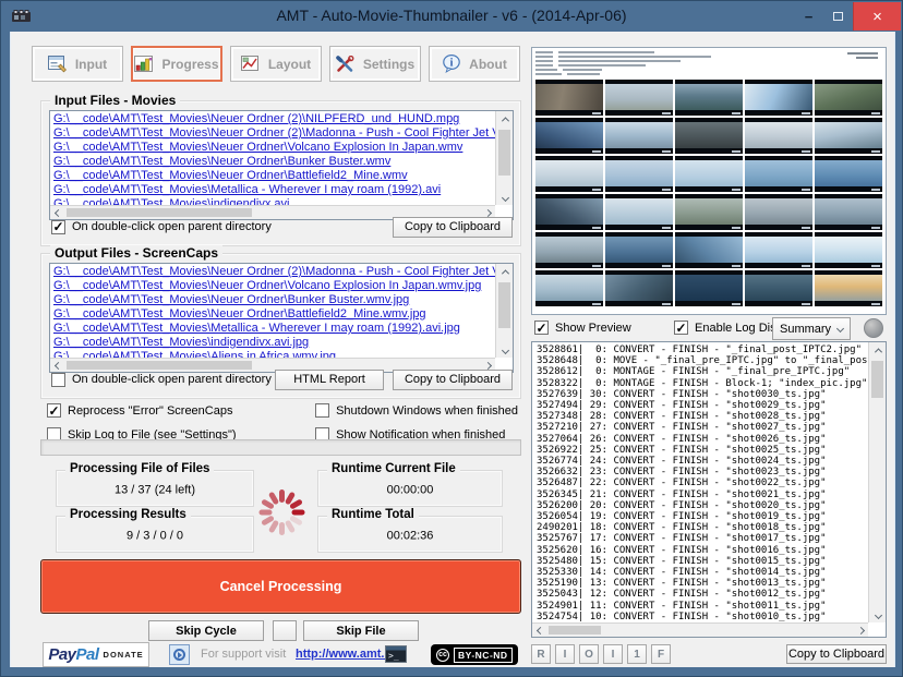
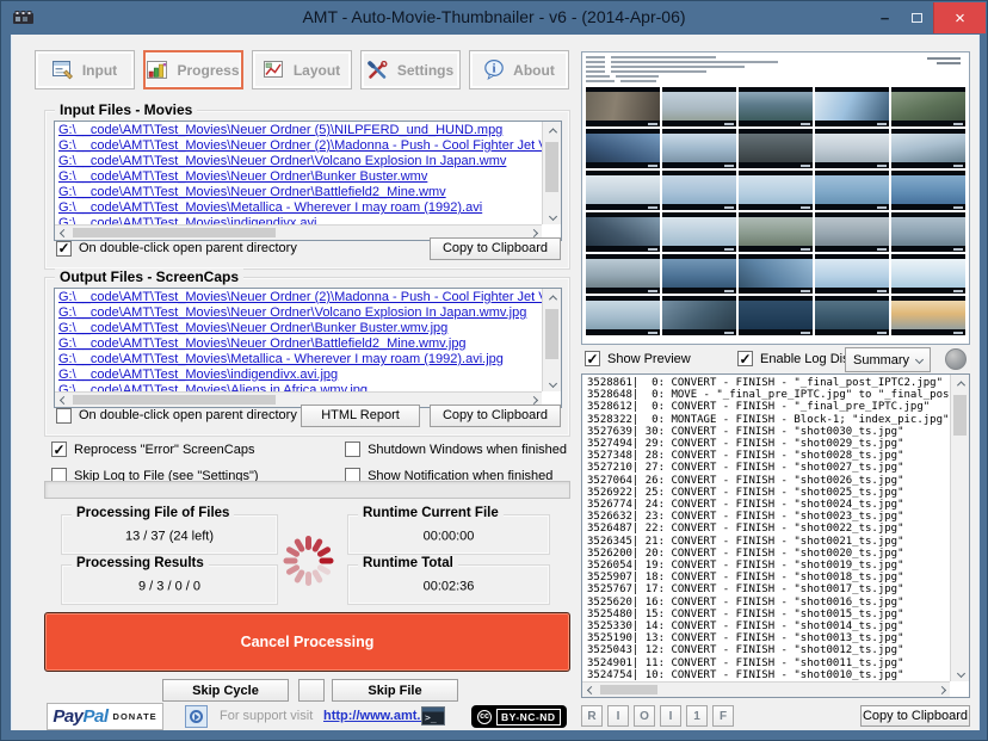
  AMT - Auto-Movie-Thumbnailer - v6 - (2014-Apr-06)
  −
  ×
  Input
  Progress
  Layout
  Settings
  i
  About
  Input Files - Movies
- G:\__code\AMT\Test_Movies\Neuer Ordner (2)\NILPFERD_und_HUND.mpg
+ G:\__code\AMT\Test_Movies\Neuer Ordner (5)\NILPFERD_und_HUND.mpg
  G:\__code\AMT\Test_Movies\Neuer Ordner (2)\Madonna - Push - Cool Fighter Jet
  G:\__code\AMT\Test_Movies\Neuer Ordner\Volcano Explosion In Japan.wmv
  G:\__code\AMT\Test_Movies\Neuer Ordner\Bunker Buster.wmv
  G:\__code\AMT\Test_Movies\Neuer Ordner\Battlefield2_Mine.wmv
  G:\__code\AMT\Test_Movies\Metallica - Wherever I may roam (1992).avi
  G:\__code\AMT\Test_Movies\indigendivx.avi
  ✓
  On double-click open parent directory
  Copy to Clipboard
  Output Files - ScreenCaps
  G:\__code\AMT\Test_Movies\Neuer Ordner (2)\Madonna - Push - Cool Fighter Jet
  G:\__code\AMT\Test_Movies\Neuer Ordner\Volcano Explosion In Japan.wmv.jpg
  G:\__code\AMT\Test_Movies\Neuer Ordner\Bunker Buster.wmv.jpg
  G:\__code\AMT\Test_Movies\Neuer Ordner\Battlefield2_Mine.wmv.jpg
  G:\__code\AMT\Test_Movies\Metallica - Wherever I may roam (1992).avi.jpg
  G:\__code\AMT\Test_Movies\indigendivx.avi.jpg
  G:\__code\AMT\Test_Movies\Aliens in Africa.wmv.jpg
  On double-click open parent directory
  HTML Report
  Copy to Clipboard
  ✓
  Reprocess "Error" ScreenCaps
  Skip Log to File (see "Settings")
  Shutdown Windows when finished
  Show Notification when finished
  Processing File of Files
  13 / 37 (24 left)
  Processing Results
  9 / 3 / 0 / 0
  Runtime Current File
  00:00:00
  Runtime Total
  00:02:36
  Cancel Processing
  Skip Cycle
  Skip File
  PayPal
  DONATE
  For support visit
  http://www.amt.
  >_
  BY-NC-ND
  ✓
  Show Preview
  ✓
  Summary
  3528861| 0: CONVERT - FINISH - "_final_post_IPTC2.jpg"
  3528648| 0: MOVE - "_final_pre_IPTC.jpg" to "_final_pos
- 3528612| 0: MONTAGE - FINISH - "_final_pre_IPTC.jpg"
+ 3528612| 0: CONVERT - FINISH - "_final_pre_IPTC.jpg"
  3528322| 0: MONTAGE - FINISH - Block-1; "index_pic.jpg"
  3527639| 30: CONVERT - FINISH - "shot0030_ts.jpg"
  3527494| 29: CONVERT - FINISH - "shot0029_ts.jpg"
  3527348| 28: CONVERT - FINISH - "shot0028_ts.jpg"
  3527210| 27: CONVERT - FINISH - "shot0027_ts.jpg"
  3527064| 26: CONVERT - FINISH - "shot0026_ts.jpg"
  3526922| 25: CONVERT - FINISH - "shot0025_ts.jpg"
  3526774| 24: CONVERT - FINISH - "shot0024_ts.jpg"
  3526632| 23: CONVERT - FINISH - "shot0023_ts.jpg"
  3526487| 22: CONVERT - FINISH - "shot0022_ts.jpg"
  3526345| 21: CONVERT - FINISH - "shot0021_ts.jpg"
  3526200| 20: CONVERT - FINISH - "shot0020_ts.jpg"
  3526054| 19: CONVERT - FINISH - "shot0019_ts.jpg"
- 2490201| 18: CONVERT - FINISH - "shot0018_ts.jpg"
+ 3525907| 18: CONVERT - FINISH - "shot0018_ts.jpg"
  3525767| 17: CONVERT - FINISH - "shot0017_ts.jpg"
  3525620| 16: CONVERT - FINISH - "shot0016_ts.jpg"
  3525480| 15: CONVERT - FINISH - "shot0015_ts.jpg"
  3525330| 14: CONVERT - FINISH - "shot0014_ts.jpg"
  3525190| 13: CONVERT - FINISH - "shot0013_ts.jpg"
  3525043| 12: CONVERT - FINISH - "shot0012_ts.jpg"
  3524901| 11: CONVERT - FINISH - "shot0011_ts.jpg"
  3524754| 10: CONVERT - FINISH - "shot0010_ts.jpg"
  R
  I
  O
  I
  1
  F
  Copy to Clipboard
